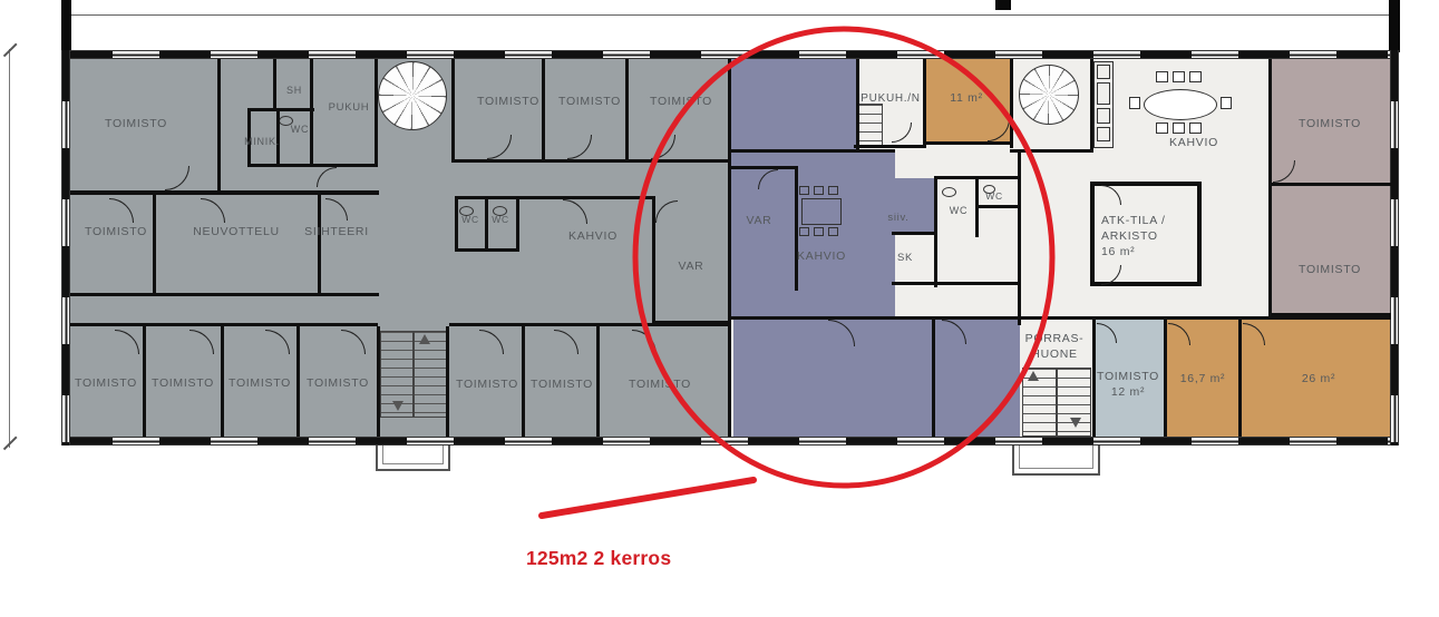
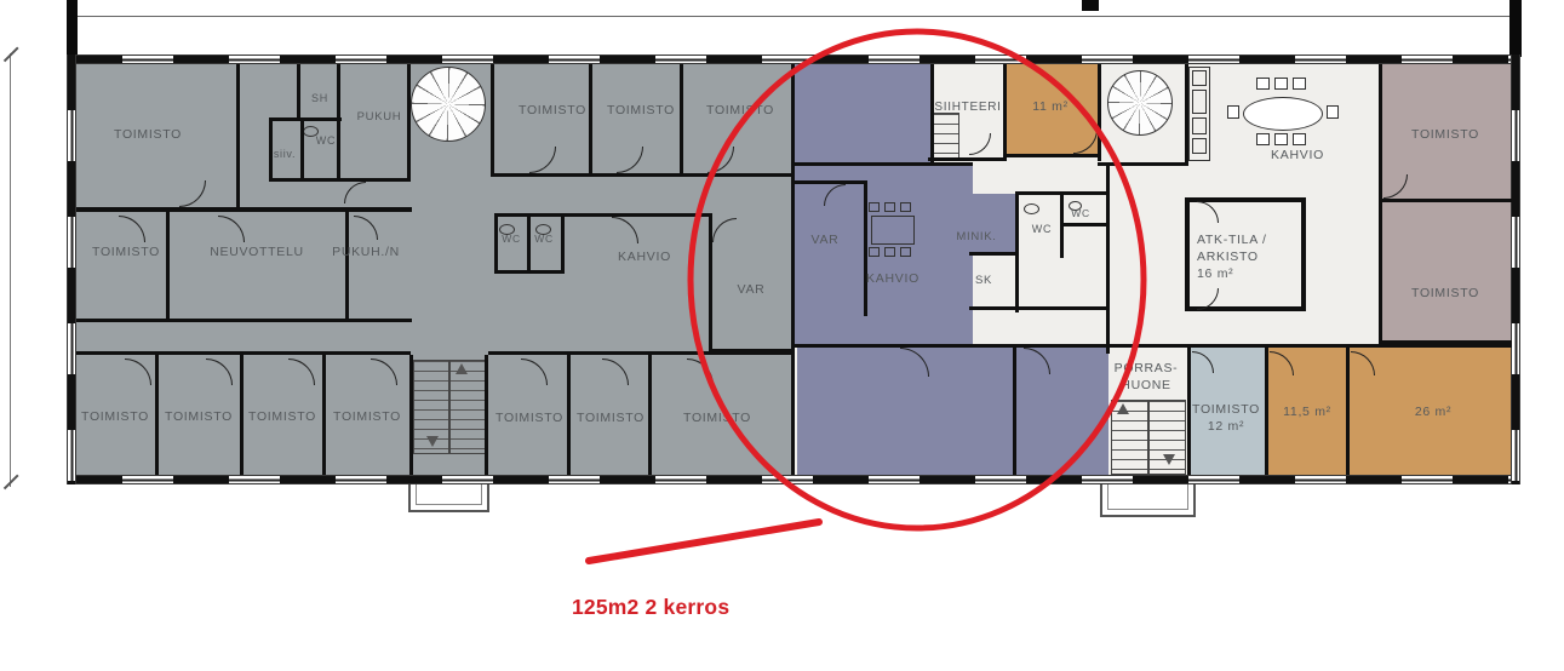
  TOIMISTO
  SH
- MINIK.
+ siiv.
  WC
  PUKUH
  TOIMISTO
  TOIMISTO
  TOIMITO
  TOIMISTO
  NEUVOTTELU
- SIIHTEERI
+ PUKUH./N
  WC
  WC
  KAHVIO
  VAR
  TOIMISTO
  TOIMISTO
  TOIMISTO
  TOIMISTO
  TOIMISTO
  TOIMISTO
  TOIMITO
- PUKUH./N
+ SIIHTEERI
  11 m²
  VAR
  KAHVIO
- siiv.
+ MINIK.
  SK
  WC
  WC
  KAHVIO
  ATK-TILA /
  ARKISTO
  16 m²
  TOIMISTO
  TOIMISTO
  PRRAS-
  HUONE
  TOIMISTO
  12 m²
- 16,7 m²
+ 11,5 m²
  26 m²
  125m2 2 kerros
